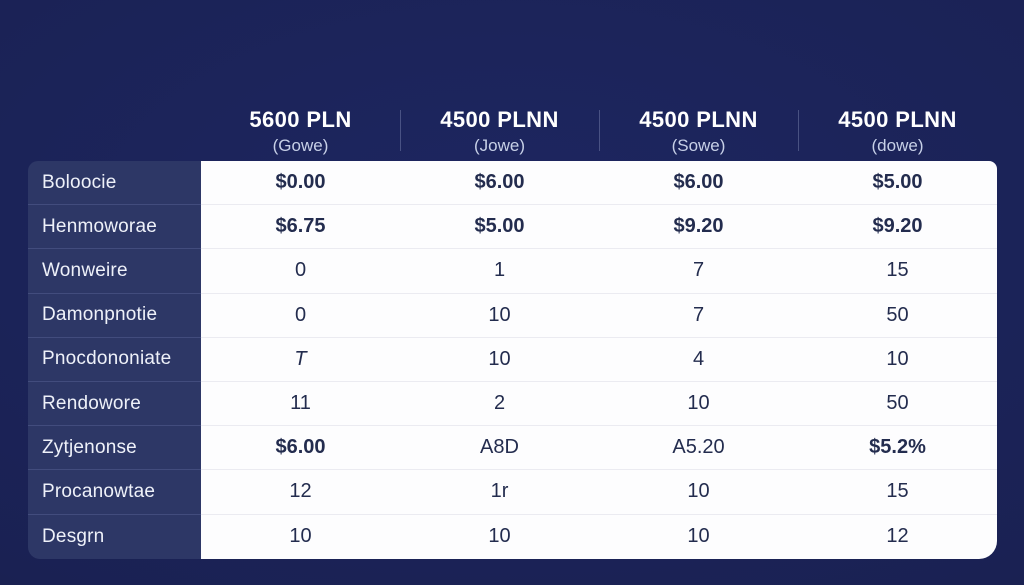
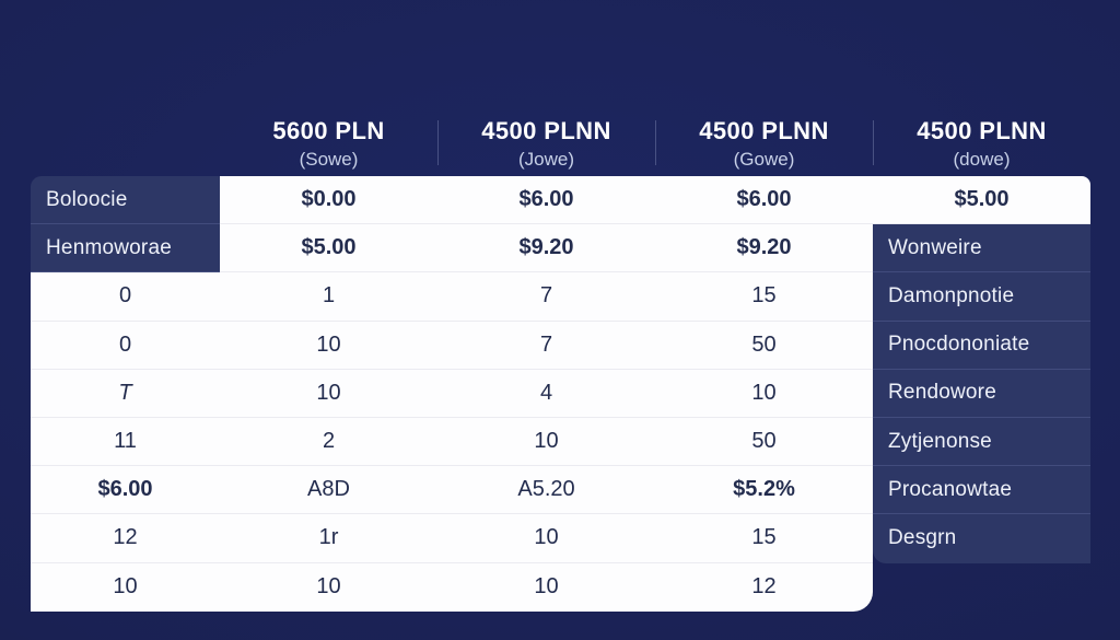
  5600 PLN
- (Gowe)
+ (Sowe)
  4500 PLNN
  (Jowe)
  4500 PLNN
- (Sowe)
+ (Gowe)
  4500 PLNN
  (dowe)
  Boloocie
  $0.00
  $6.00
  $6.00
  $5.00
  Henmoworae
- $6.75
  $5.00
  $9.20
  $9.20
  Wonweire
  0
  1
  7
  15
  Damonpnotie
  0
  10
  7
  50
  Pnocdononiate
  T
  10
  4
  10
  Rendowore
  11
  2
  10
  50
  Zytjenonse
  $6.00
  A8D
  A5.20
  $5.2%
  Procanowtae
  12
  1r
  10
  15
  Desgrn
  10
  10
  10
  12
